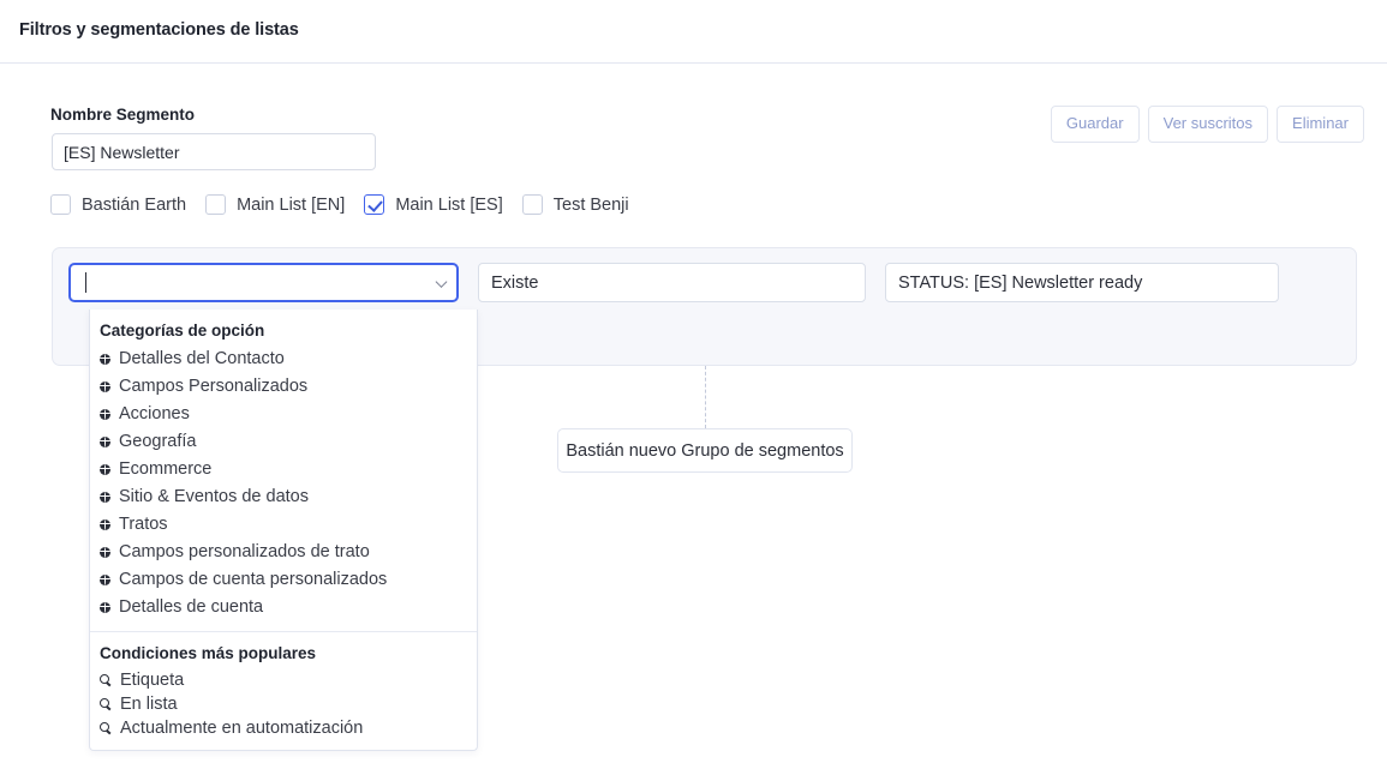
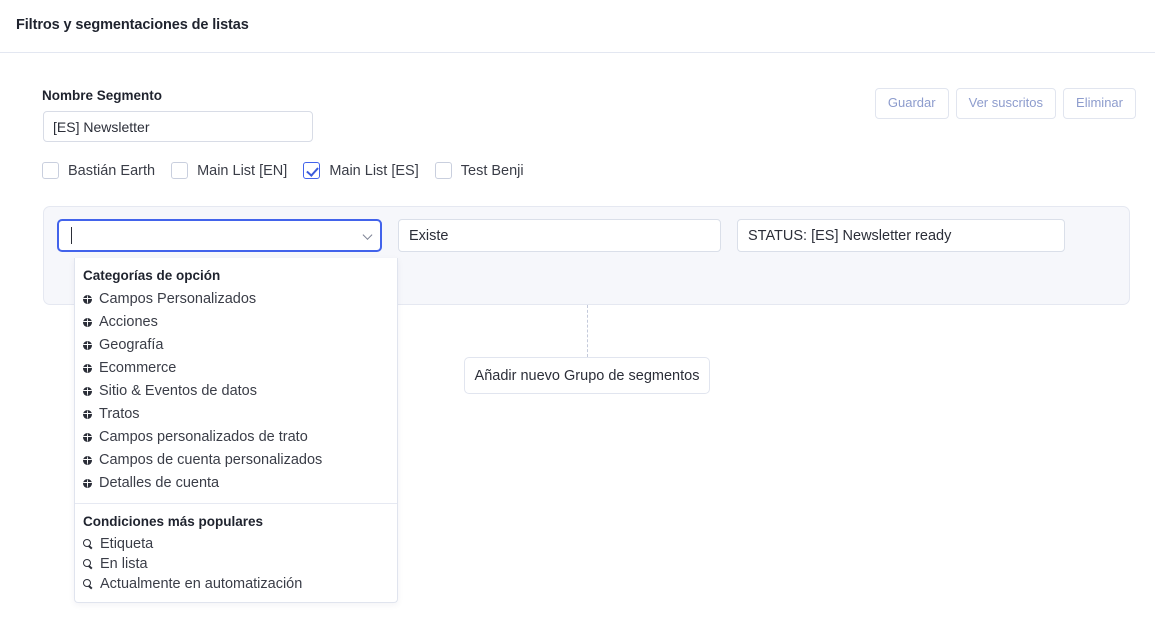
  Filtros y segmentaciones de listas
  Guardar
  Ver suscritos
  Eliminar
  Nombre Segmento
  [ES] Newsletter
  Bastián Earth
  Main List [EN]
  Main List [ES]
  Test Benji
  Existe
  STATUS: [ES] Newsletter ready
- Bastián nuevo Grupo de segmentos
+ Añadir nuevo Grupo de segmentos
  Categorías de opción
- Detalles del Contacto
  Campos Personalizados
  Acciones
  Geografía
  Ecommerce
  Sitio & Eventos de datos
  Tratos
  Campos personalizados de trato
  Campos de cuenta personalizados
  Detalles de cuenta
  Condiciones más populares
  Etiqueta
  En lista
  Actualmente en automatización
